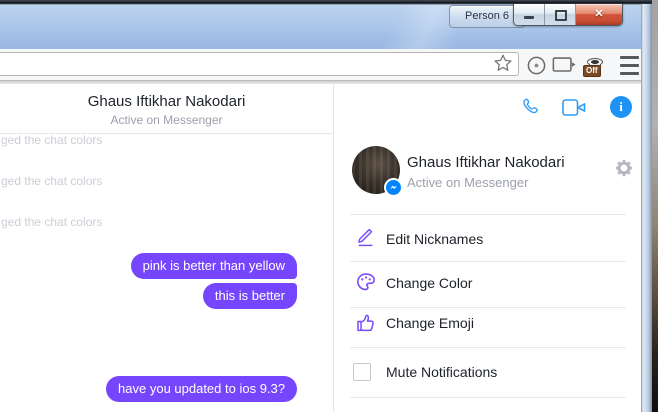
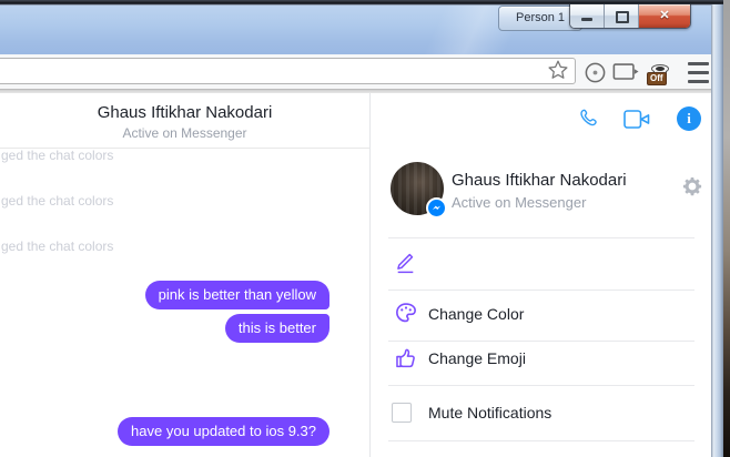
- Person 6
+ Person 1
  ✕
  Off
  ged the chat colors
  ged the chat colors
  ged the chat colors
  Ghaus Iftikhar Nakodari
  Active on Messenger
  pink is better than yellow
  this is better
  have you updated to ios 9.3?
  i
  Ghaus Iftikhar Nakodari
  Active on Messenger
- Edit Nicknames
  Change Color
  Change Emoji
  Mute Notifications
